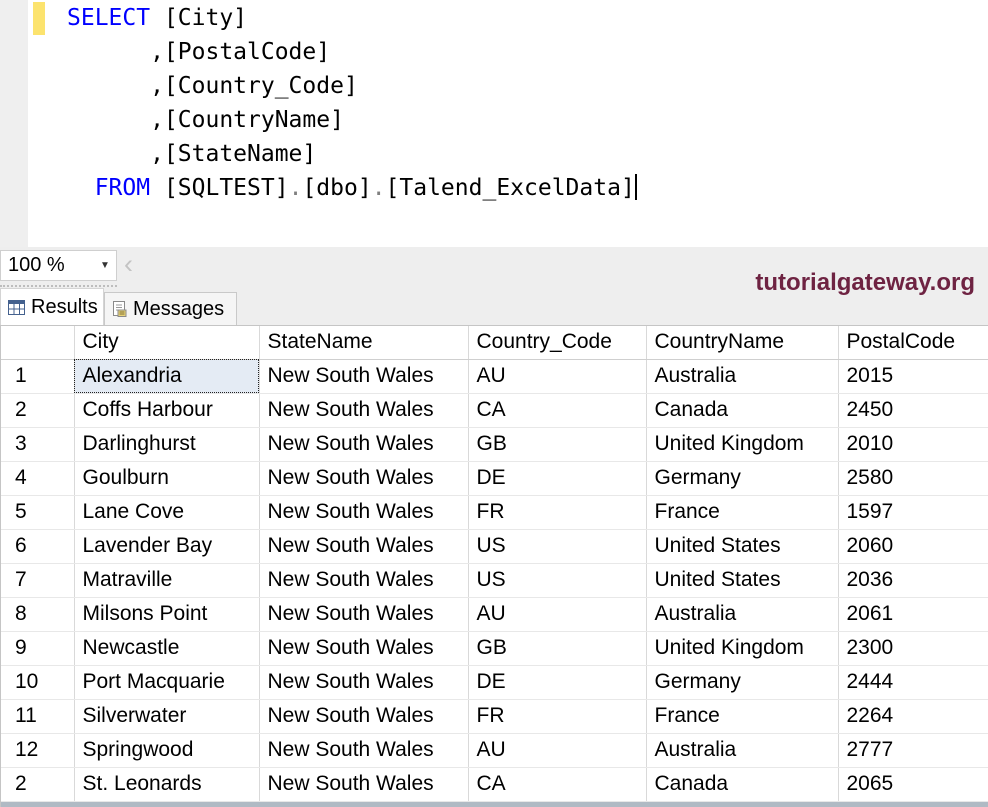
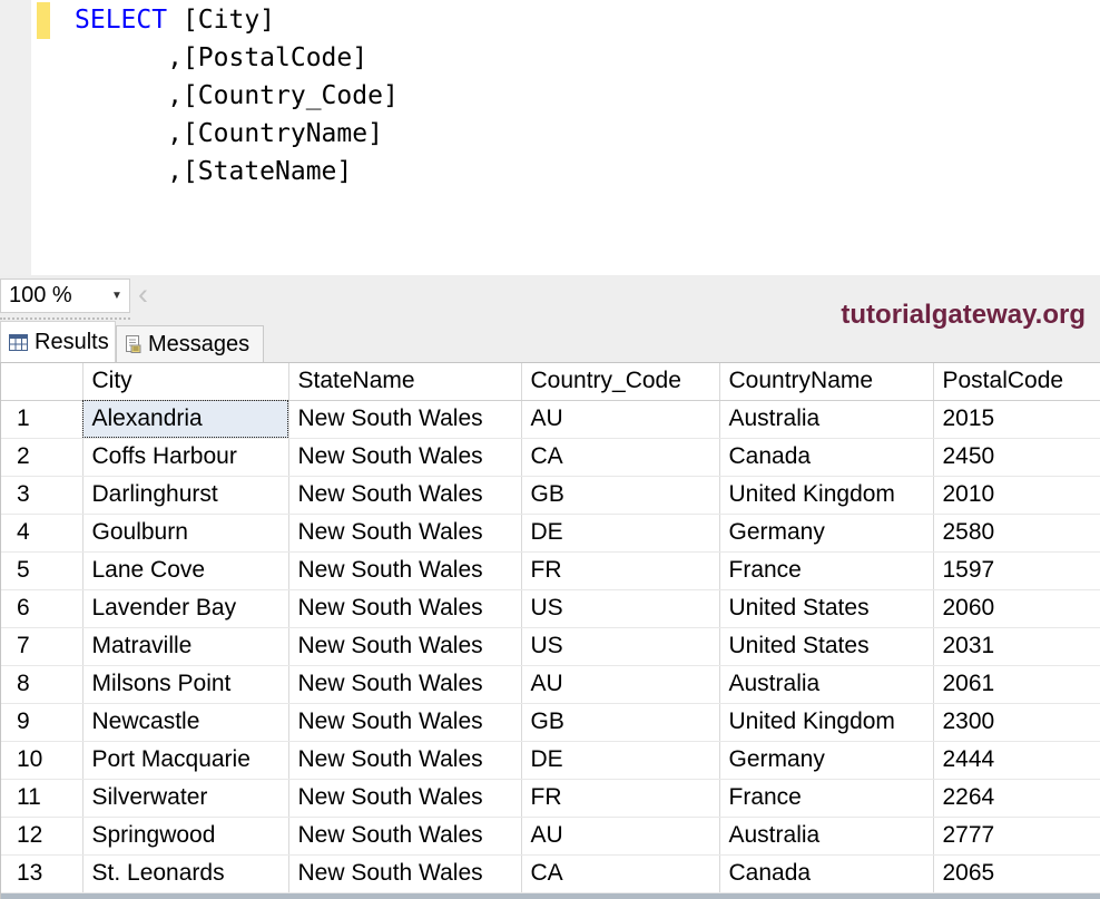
  SELECT [City]
  ,[PostalCode]
  ,[Country_Code]
  ,[CountryName]
  ,[StateName]
- FROM [SQLTEST].[dbo].[Talend_ExcelData]
  100 %
  ▼
  ‹
  tutorialgateway.org
  Results
  Messages
  	City	StateName	Country_Code	CountryName	PostalCode
  1	Alexandria	New South Wales	AU	Australia	2015
  2	Coffs Harbour	New South Wales	CA	Canada	2450
  3	Darlinghurst	New South Wales	GB	United Kingdom	2010
  4	Goulburn	New South Wales	DE	Germany	2580
  5	Lane Cove	New South Wales	FR	France	1597
  6	Lavender Bay	New South Wales	US	United States	2060
- 7	Matraville	New South Wales	US	United States	2036
+ 7	Matraville	New South Wales	US	United States	2031
  8	Milsons Point	New South Wales	AU	Australia	2061
  9	Newcastle	New South Wales	GB	United Kingdom	2300
  10	Port Macquarie	New South Wales	DE	Germany	2444
  11	Silverwater	New South Wales	FR	France	2264
  12	Springwood	New South Wales	AU	Australia	2777
- 2	St. Leonards	New South Wales	CA	Canada	2065
+ 13	St. Leonards	New South Wales	CA	Canada	2065
